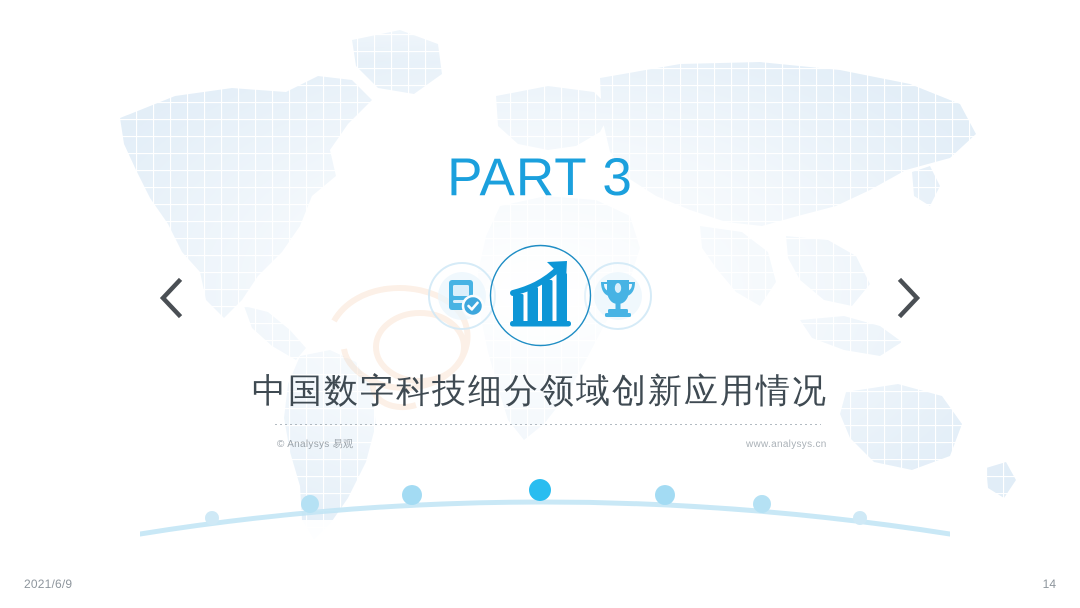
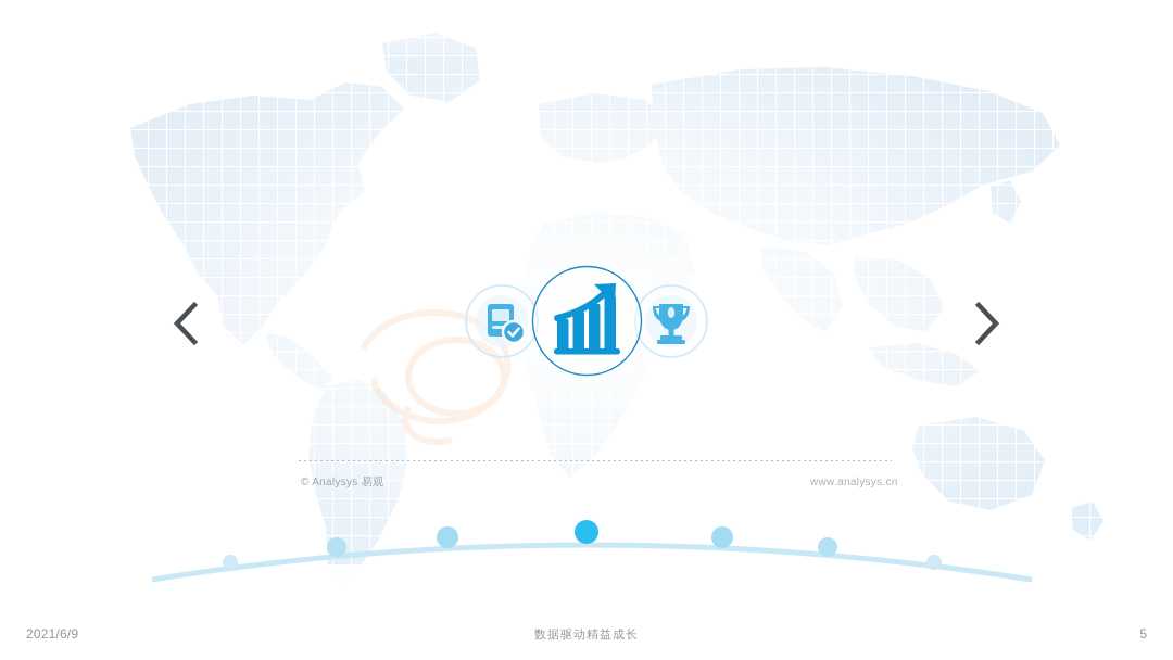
- PART 3
- 中国数字科技细分领域创新应用情况
  © Analysys 易观
  www.analysys.cn
  2021/6/9
+ 数据驱动精益成长
- 14
+ 5
